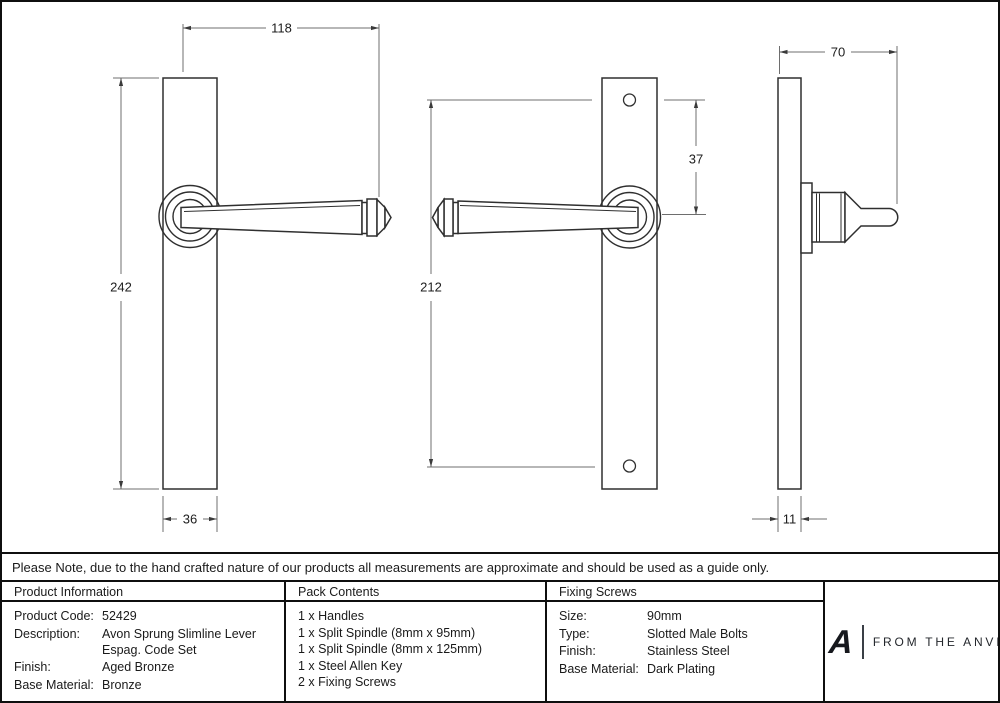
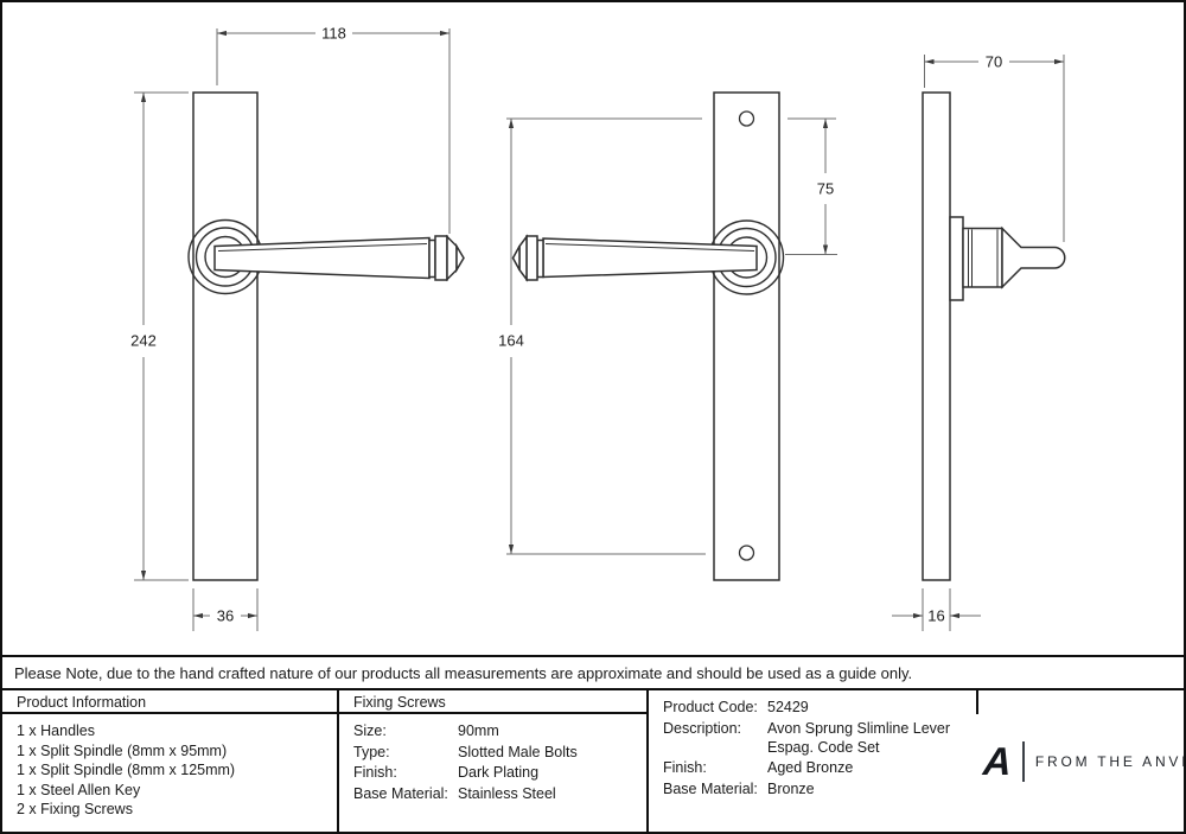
  118
  242
  36
- 212
+ 164
- 37
+ 75
  70
- 11
+ 16
  Please Note, due to the hand crafted nature of our products all measurements are approximate and should be used as a guide only.
  Product Information
- Pack Contents
  Fixing Screws
  FROM THE ANVI
  Product Code:
  52429
  Description:
  Avon Sprung Slimline Lever Espag. Code Set
  Finish:
  Aged Bronze
  Base Material:
  Bronze
  1 x Handles
  1 x Split Spindle (8mm x 95mm)
  1 x Split Spindle (8mm x 125mm)
  1 x Steel Allen Key
  2 x Fixing Screws
  Size:
  90mm
  Type:
  Slotted Male Bolts
  Finish:
- Stainless Steel
+ Dark Plating
  Base Material:
- Dark Plating
+ Stainless Steel
